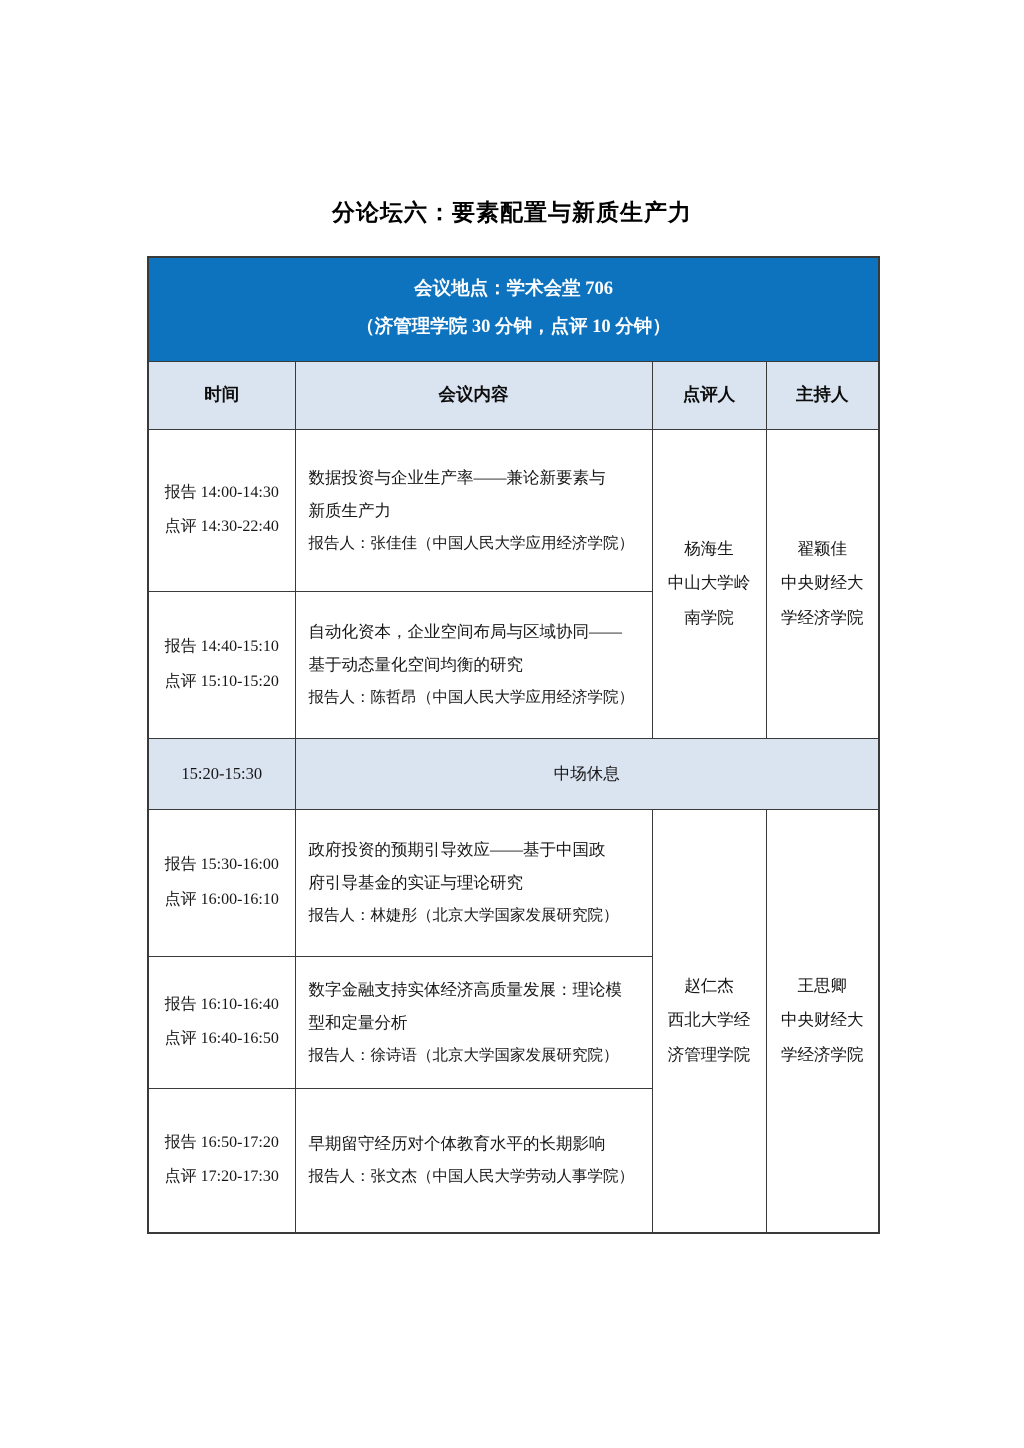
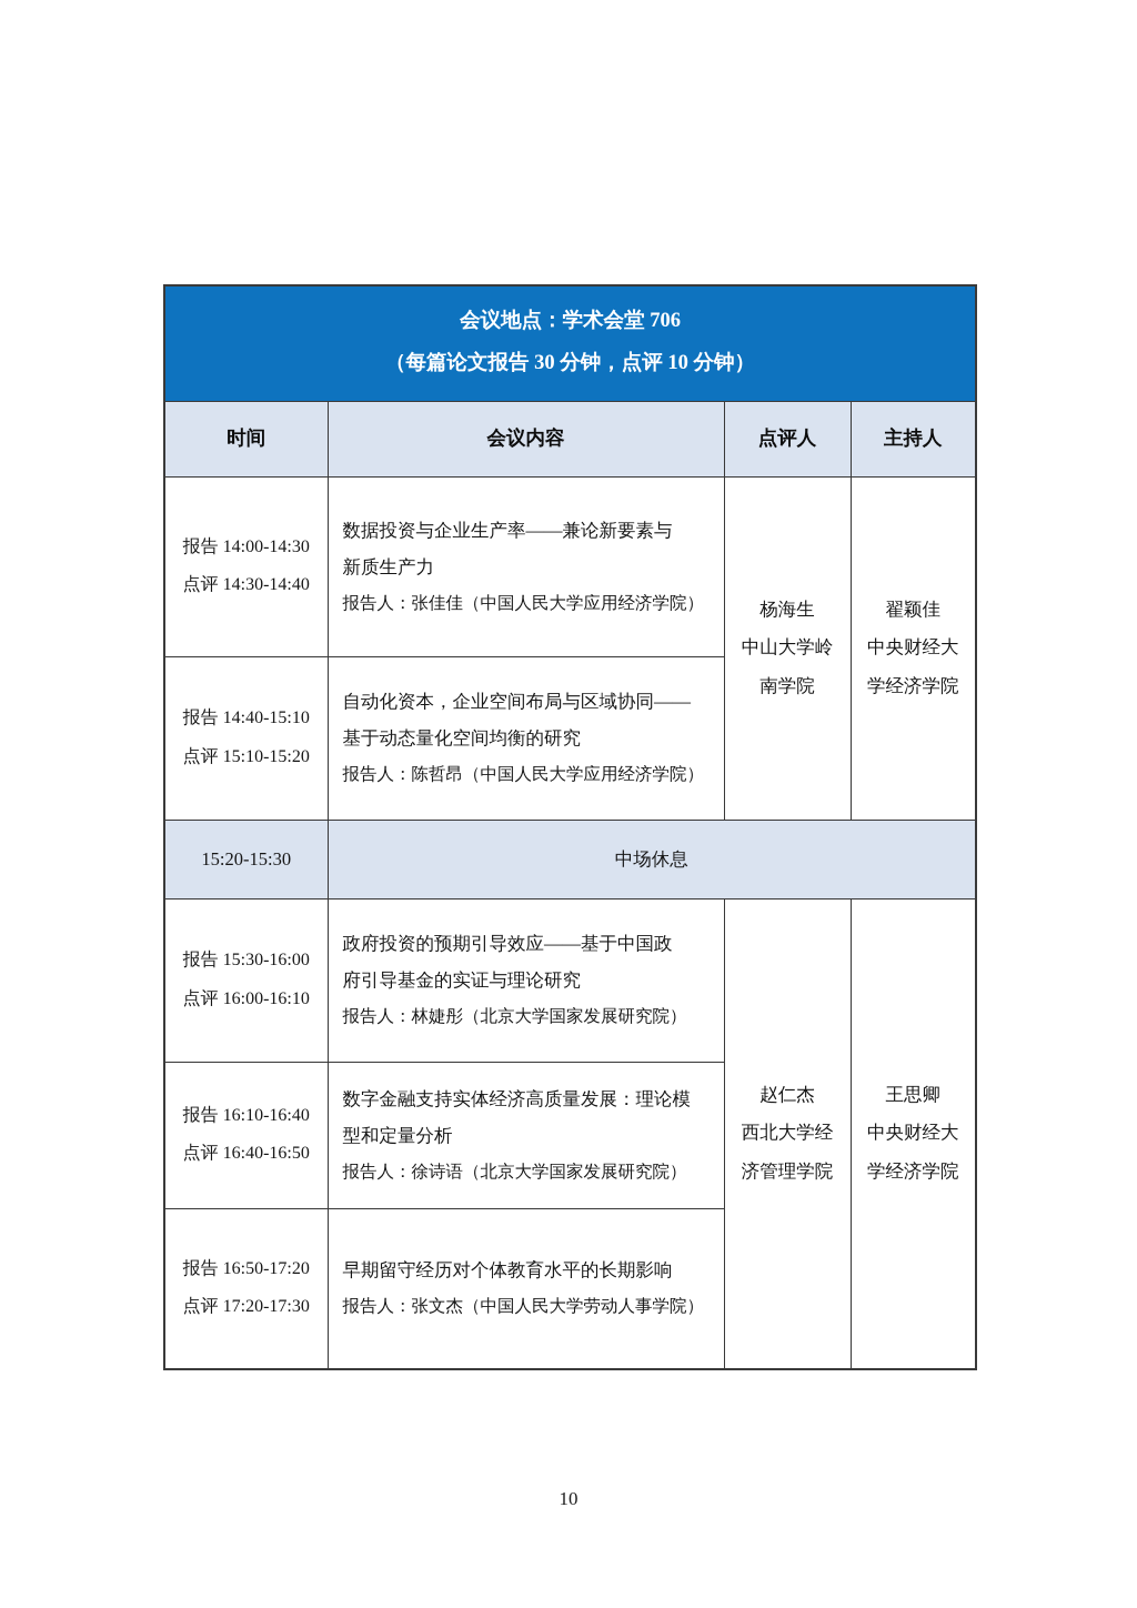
- 分论坛六：要素配置与新质生产力
- 会议地点：学术会堂 706 （济管理学院 30 分钟，点评 10 分钟）
+ 会议地点：学术会堂 706 （每篇论文报告 30 分钟，点评 10 分钟）
  时间	会议内容	点评人	主持人
- 报告 14:00-14:30 点评 14:30-22:40	数据投资与企业生产率——兼论新要素与 新质生产力 报告人：张佳佳（中国人民大学应用经济学院）	杨海生 中山大学岭 南学院	翟颖佳 中央财经大 学经济学院
+ 报告 14:00-14:30 点评 14:30-14:40	数据投资与企业生产率——兼论新要素与 新质生产力 报告人：张佳佳（中国人民大学应用经济学院）	杨海生 中山大学岭 南学院	翟颖佳 中央财经大 学经济学院
  报告 14:40-15:10 点评 15:10-15:20	自动化资本，企业空间布局与区域协同—— 基于动态量化空间均衡的研究 报告人：陈哲昂（中国人民大学应用经济学院）
  15:20-15:30	中场休息
  报告 15:30-16:00 点评 16:00-16:10	政府投资的预期引导效应——基于中国政 府引导基金的实证与理论研究 报告人：林婕彤（北京大学国家发展研究院）	赵仁杰 西北大学经 济管理学院	王思卿 中央财经大 学经济学院
  报告 16:10-16:40 点评 16:40-16:50	数字金融支持实体经济高质量发展：理论模 型和定量分析 报告人：徐诗语（北京大学国家发展研究院）
  报告 16:50-17:20 点评 17:20-17:30	早期留守经历对个体教育水平的长期影响 报告人：张文杰（中国人民大学劳动人事学院）
+ 10
